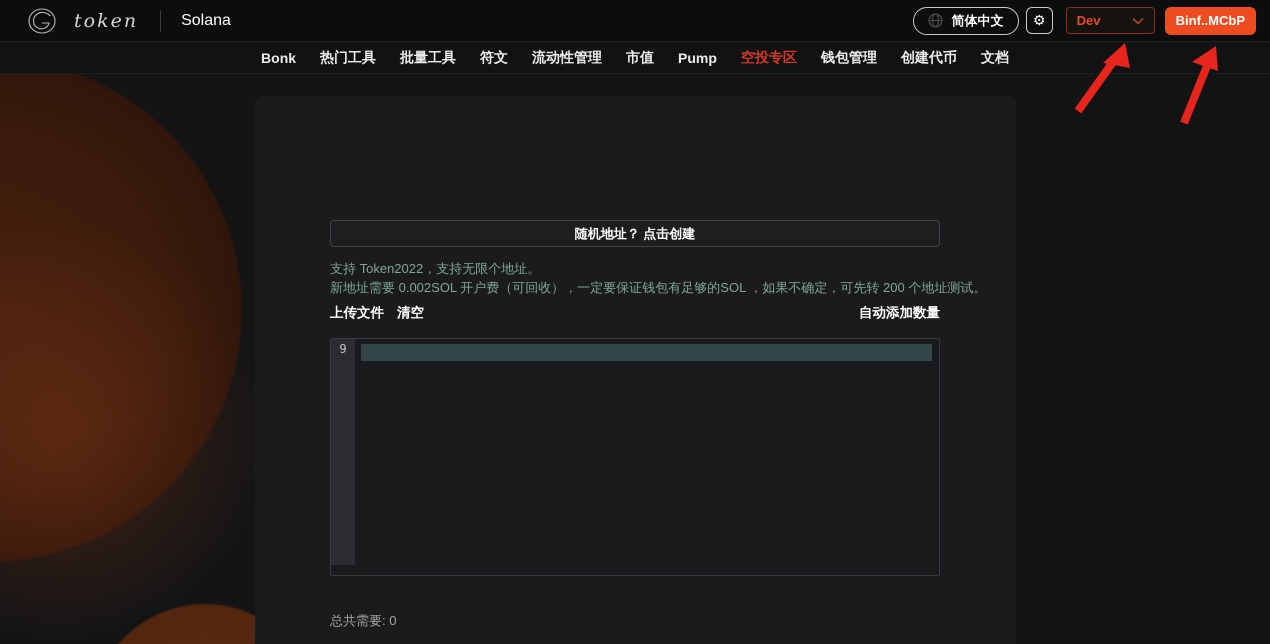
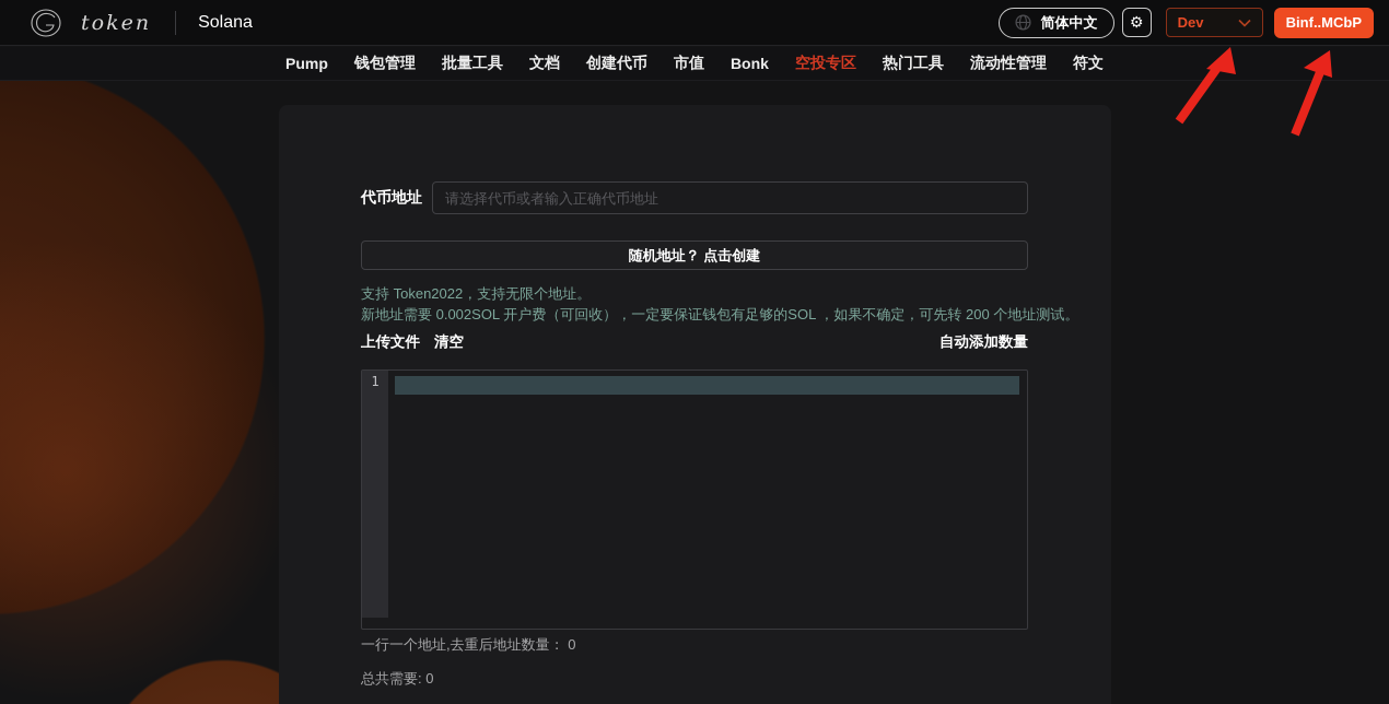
  token
  Solana
  简体中文
  ⚙
  Dev
  Binf..MCbP
- Bonk
+ Pump
- 热门工具
+ 钱包管理
  批量工具
- 符文
+ 文档
- 流动性管理
+ 创建代币
  市值
- Pump
+ Bonk
  空投专区
- 钱包管理
+ 热门工具
- 创建代币
+ 流动性管理
- 文档
+ 符文
+ 代币地址
+ 请选择代币或者输入正确代币地址
  随机地址？ 点击创建
  支持 Token2022，支持无限个地址。
  新地址需要 0.002SOL 开户费（可回收），一定要保证钱包有足够的SOL ，如果不确定，可先转 200 个地址
  上传文件
  清空
  自动添加数量
- 9
+ 1
+ 一行一个地址,去重后地址数量： 0
  总共需要: 0
